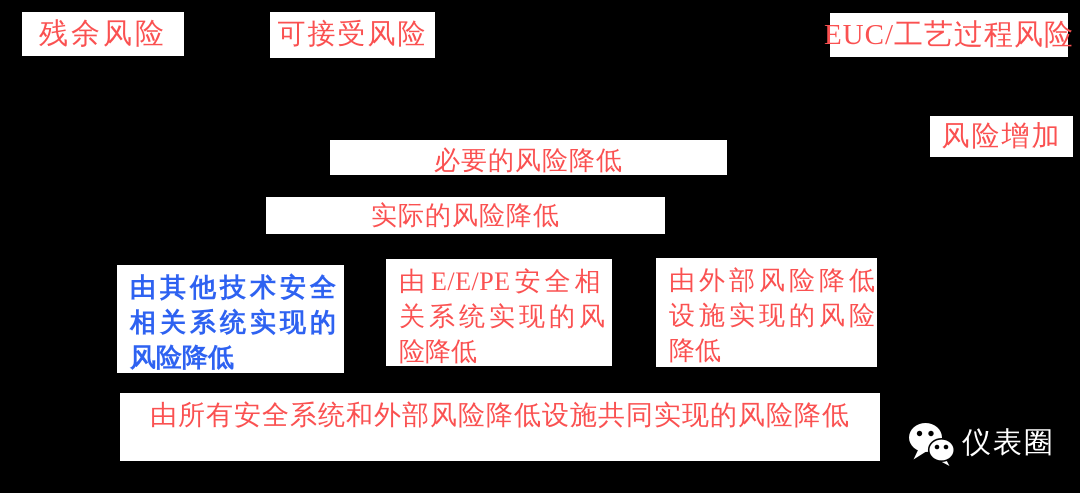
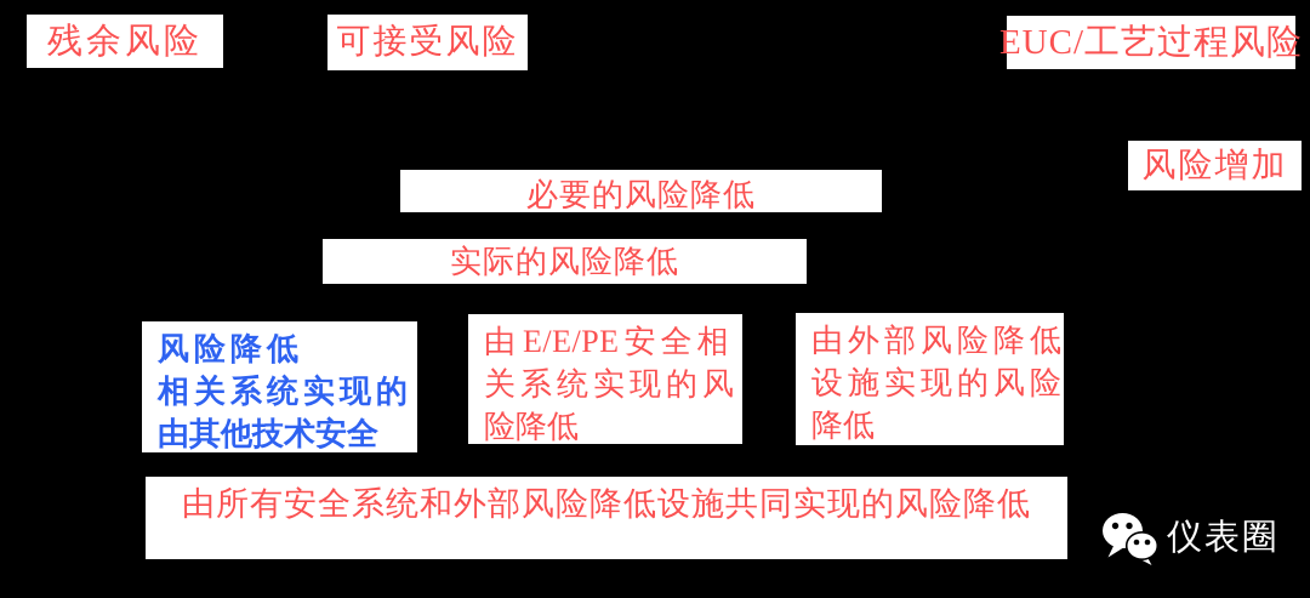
  残余风险
  可接受风险
  EUC/工艺过程风险
  风险增加
  必要的风险降低
  实际的风险降低
- 由其他技术安全
+ 风险降低
  相关系统实现的
- 风险降低
+ 由其他技术安全
  由E/E/PE 安全相
  关系统实现的风
  险降低
  由外部风险降低
  设施实现的风险
  降低
  由所有安全系统和外部风险降低设施共同实现的风险降低
  仪表圈
